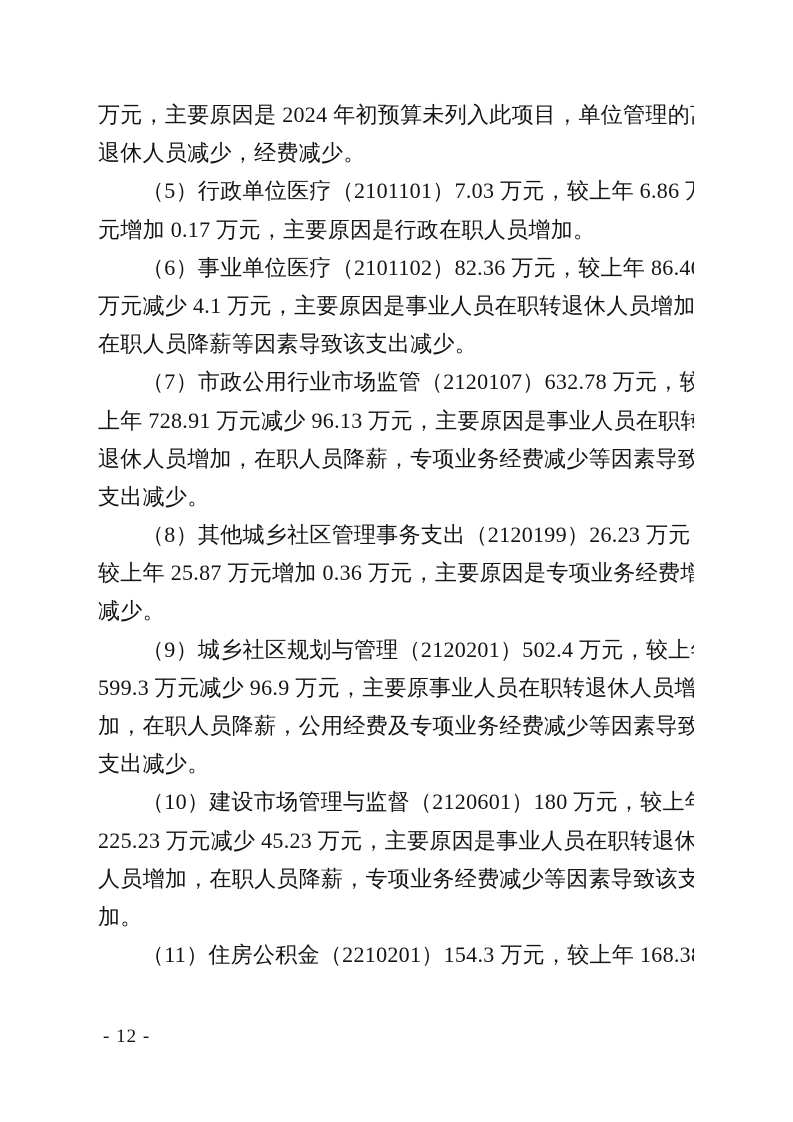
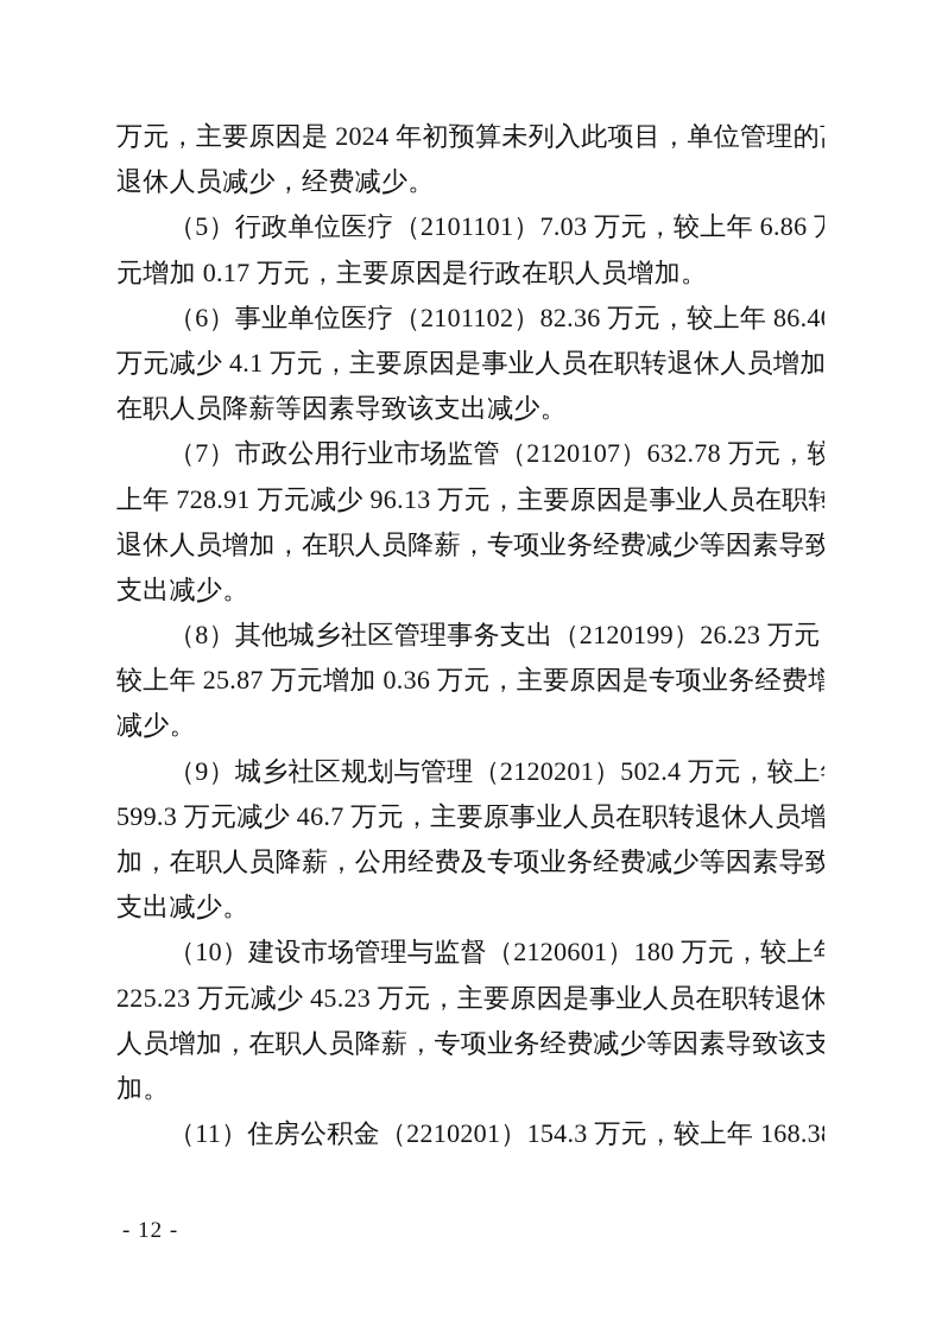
  万元，主要原因是 2024 年初预算未列入此项目，单位管理的
  退休人员减少，经费减少。
  （5）行政单位医疗（2101101）7.03 万元，较上年 6.86
  元增加 0.17 万元，主要原因是行政在职人员增加。
  （6）事业单位医疗（2101102）82.36 万元，较上年 86.4
  万元减少 4.1 万元，主要原因是事业人员在职转退休人员增加
  在职人员降薪等因素导致该支出减少。
  （7）市政公用行业市场监管（2120107）632.78 万元，较
  上年 728.91 万元减少 96.13 万元，主要原因是事业人员在职转
  退休人员增加，在职人员降薪，专项业务经费减少等因素导致
  支出减少。
  （8）其他城乡社区管理事务支出（2120199）26.23 万元
  较上年 25.87 万元增加 0.36 万元，主要原因是专项业务经费增
  减少。
  （9）城乡社区规划与管理（2120201）502.4 万元，较上
- 599.3 万元减少 96.9 万元，主要原事业人员在职转退休人员增
+ 599.3 万元减少 46.7 万元，主要原事业人员在职转退休人员增
  加，在职人员降薪，公用经费及专项业务经费减少等因素导致
  支出减少。
  （10）建设市场管理与监督（2120601）180 万元，较上
  225.23 万元减少 45.23 万元，主要原因是事业人员在职转退休
  人员增加，在职人员降薪，专项业务经费减少等因素导致该支
  加。
  （11）住房公积金（2210201）154.3 万元，较上年 168.3
  - 12 -
